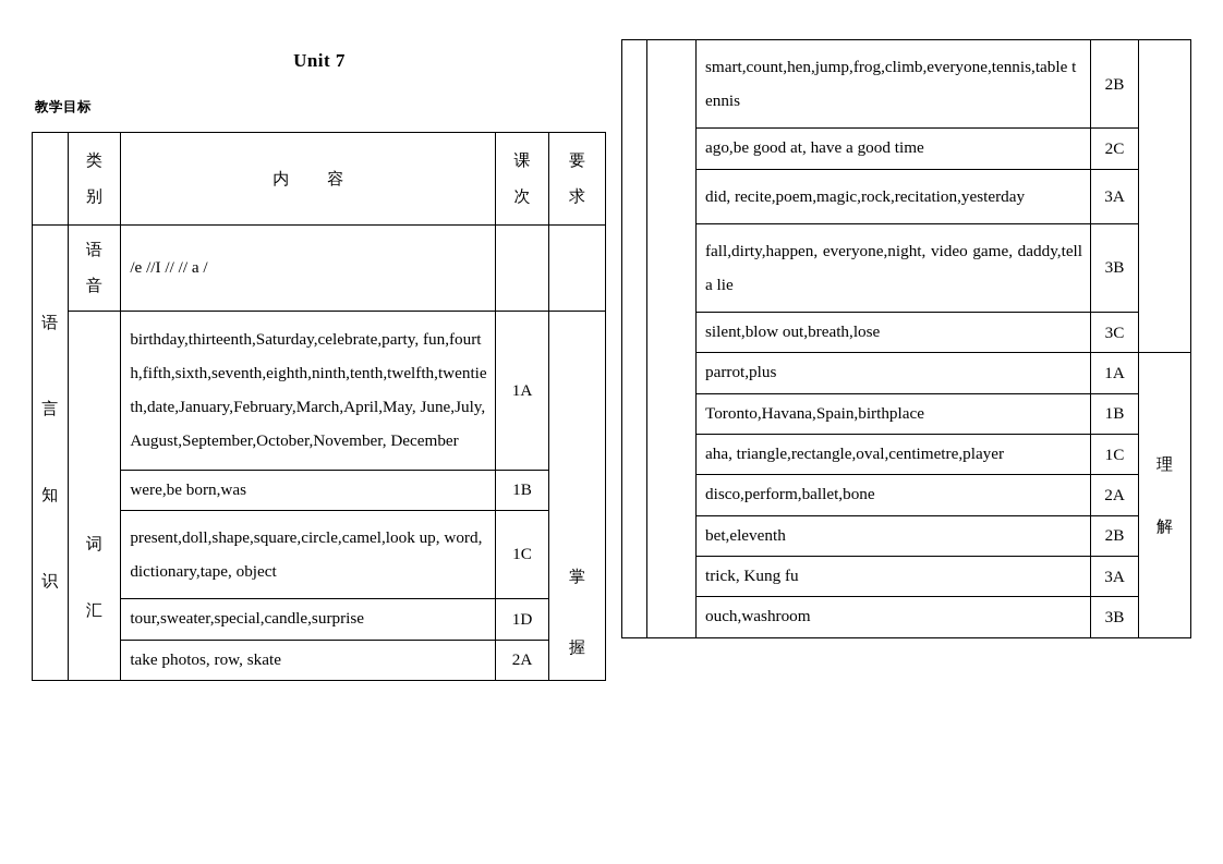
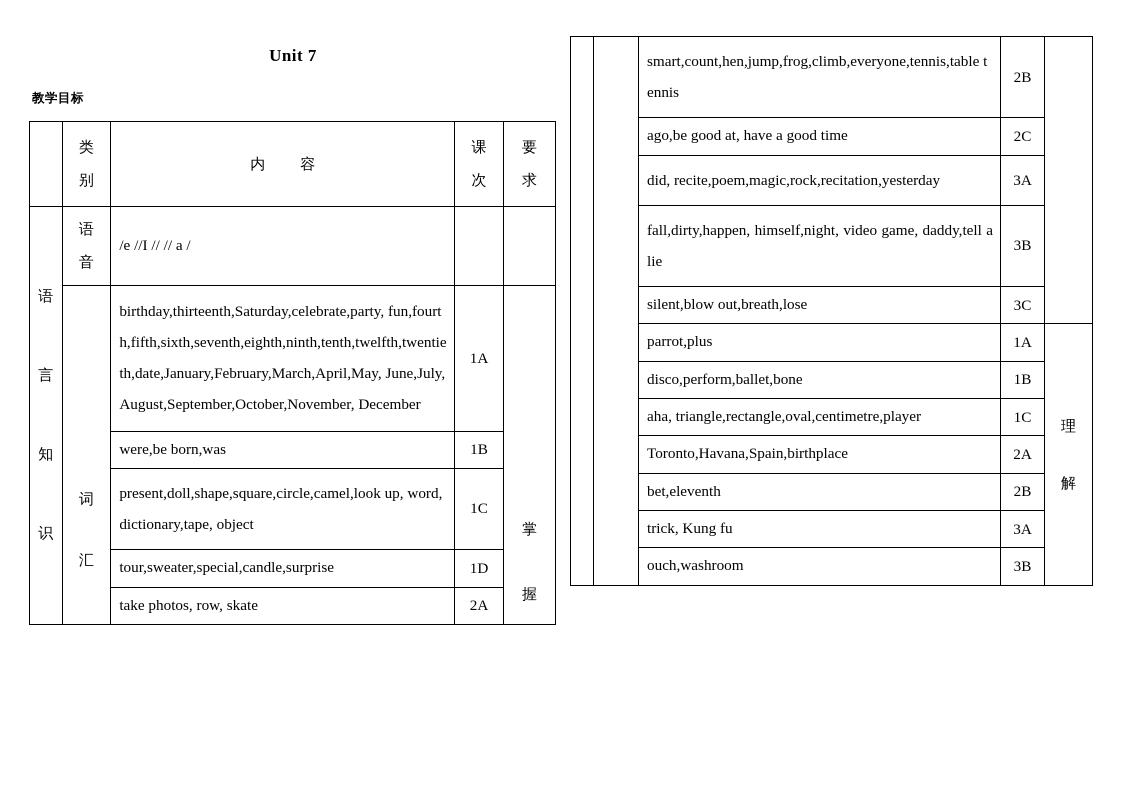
  Unit 7
  教学目标
  	类 别	内 容	课 次	要 求
  语 言 知 识	语 音	/e //I // // a /
  词 汇	birthday,thirteenth,Saturday,celebrate,party, fun,fourth,fifth,sixth,seventh,eighth,ninth,tenth,twelfth,twentieth,date,January,February,March,April,May, June,July,August,September,October,November, December	1A	掌 握
  were,be born,was	1B
  present,doll,shape,square,circle,camel,look up, word, dictionary,tape, object	1C
  tour,sweater,special,candle,surprise	1D
  take photos, row, skate	2A
  		smart,count,hen,jump,frog,climb,everyone,tennis,table tennis	2B
  ago,be good at, have a good time	2C
  did, recite,poem,magic,rock,recitation,yesterday	3A
- fall,dirty,happen, everyone,night, video game, daddy,tell a lie	3B
+ fall,dirty,happen, himself,night, video game, daddy,tell a lie	3B
  silent,blow out,breath,lose	3C
  parrot,plus	1A	理 解
- Toronto,Havana,Spain,birthplace	1B
+ disco,perform,ballet,bone	1B
  aha, triangle,rectangle,oval,centimetre,player	1C
- disco,perform,ballet,bone	2A
+ Toronto,Havana,Spain,birthplace	2A
  bet,eleventh	2B
  trick, Kung fu	3A
  ouch,washroom	3B
